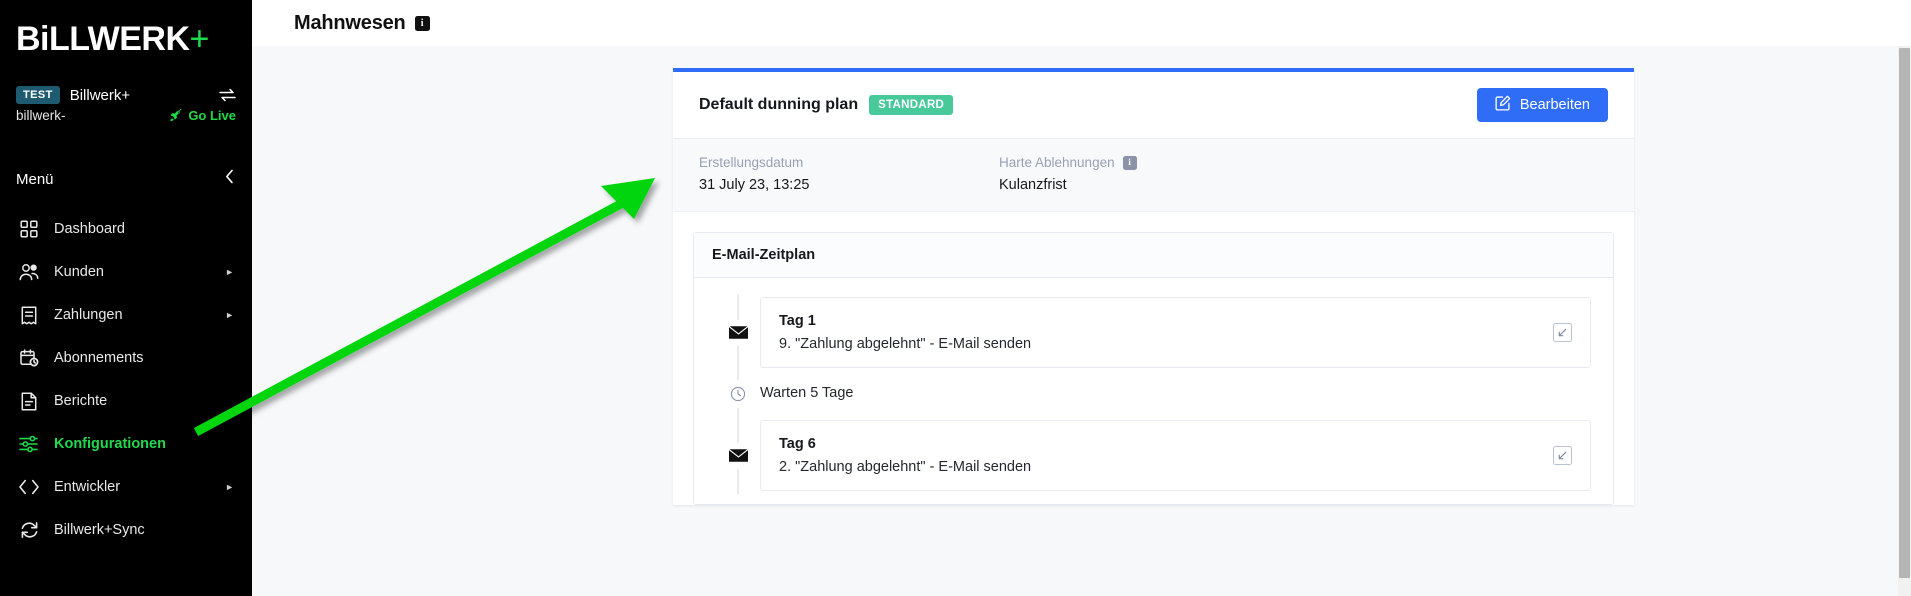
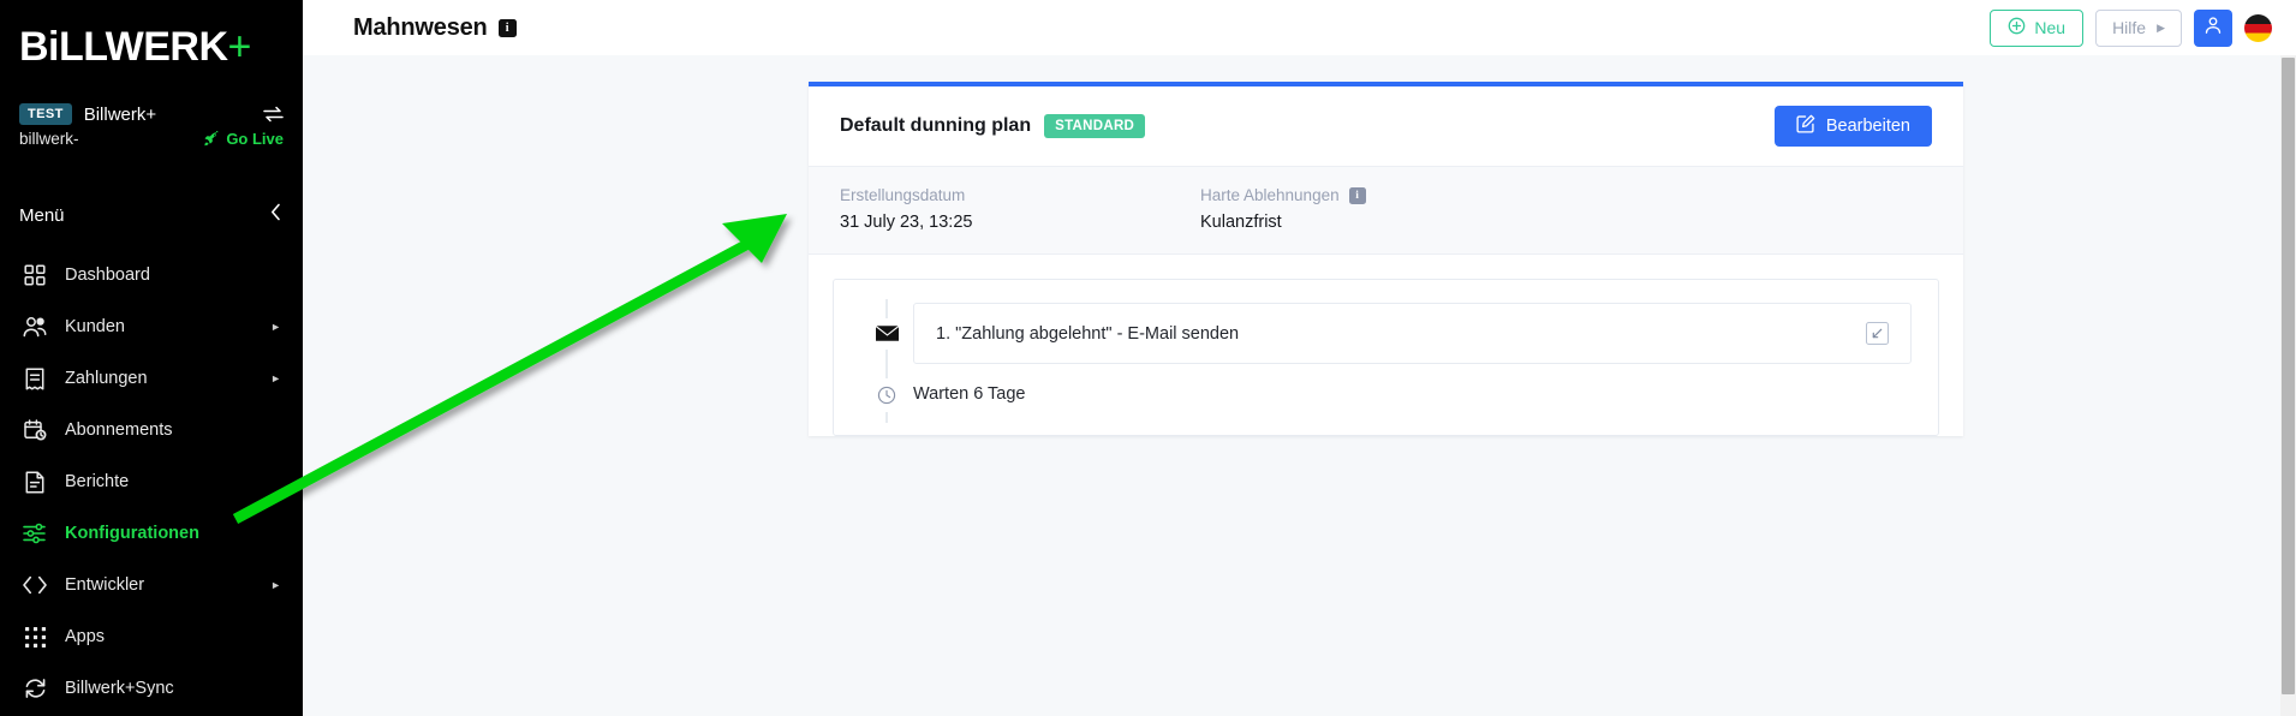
  BiLLWERK+
  TEST
  Billwerk+
  billwerk-
  Go Live
  Menü
  Dashboard
  Kunden
  ►
  Zahlungen
  ►
  Abonnements
  Berichte
  Konfigurationen
  Entwickler
  ►
+ Apps
  Billwerk+Sync
  Mahnwesen i
+ Neu
+ Hilfe
+ ▶
  Default dunning plan
  STANDARD
  Bearbeiten
  Erstellungsdatum
  31 July 23, 13:25
  Harte Ablehnungen
  i
  Kulanzfrist
- E-Mail-Zeitplan
- Tag 1
- 9. "Zahlung abgelehnt" - E-Mail senden
+ 1. "Zahlung abgelehnt" - E-Mail senden
- Warten 5 Tage
+ Warten 6 Tage
- Tag 6
- 2. "Zahlung abgelehnt" - E-Mail senden
